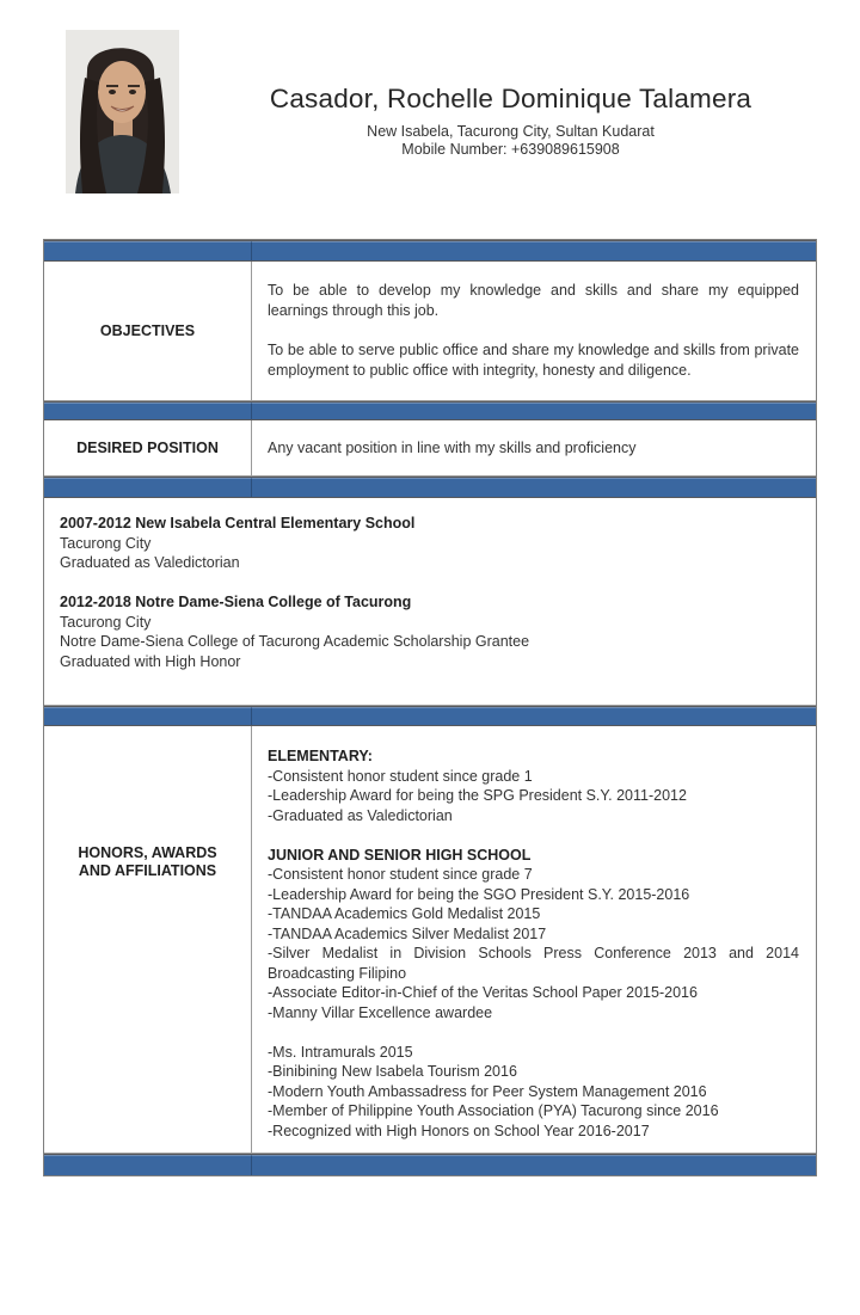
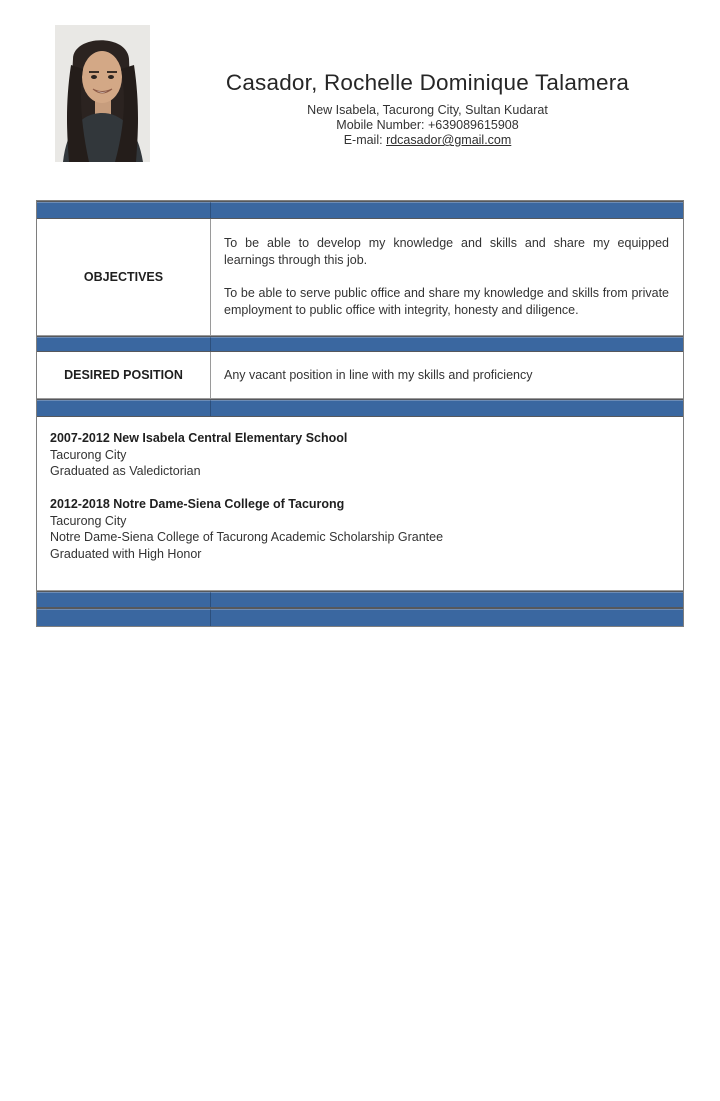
  Casador, Rochelle Dominique Talamera
  New Isabela, Tacurong City, Sultan Kudarat
  Mobile Number: +639089615908
+ E-mail: rdcasador@gmail.com
  OBJECTIVES
  To be able to develop my knowledge and skills and share my equipped learnings through this job.
  To be able to serve public office and share my knowledge and skills from private employment to public office with integrity, honesty and diligence.
  DESIRED POSITION
  Any vacant position in line with my skills and proficiency
  2007-2012 New Isabela Central Elementary School
  Tacurong City
  Graduated as Valedictorian
  2012-2018 Notre Dame-Siena College of Tacurong
  Tacurong City
  Notre Dame-Siena College of Tacurong Academic Scholarship Grantee
  Graduated with High Honor
- HONORS, AWARDS
- AND AFFILIATIONS
- ELEMENTARY:
- -Consistent honor student since grade 1
- -Leadership Award for being the SPG President S.Y. 2011-2012
- -Graduated as Valedictorian
- JUNIOR AND SENIOR HIGH SCHOOL
- -Consistent honor student since grade 7
- -Leadership Award for being the SGO President S.Y. 2015-2016
- -TANDAA Academics Gold Medalist 2015
- -TANDAA Academics Silver Medalist 2017
- -Silver Medalist in Division Schools Press Conference 2013 and 2014 Broadcasting Filipino
- -Associate Editor-in-Chief of the Veritas School Paper 2015-2016
- -Manny Villar Excellence awardee
- -Ms. Intramurals 2015
- -Binibining New Isabela Tourism 2016
- -Modern Youth Ambassadress for Peer System Management 2016
- -Member of Philippine Youth Association (PYA) Tacurong since 2016
- -Recognized with High Honors on School Year 2016-2017
